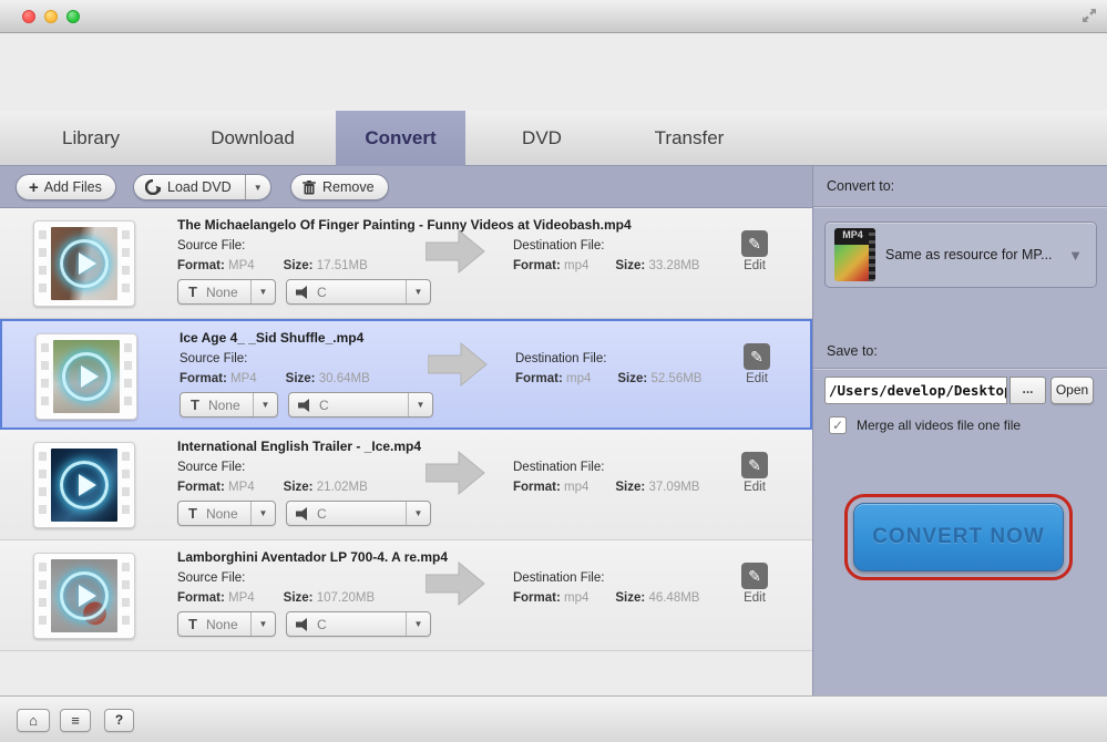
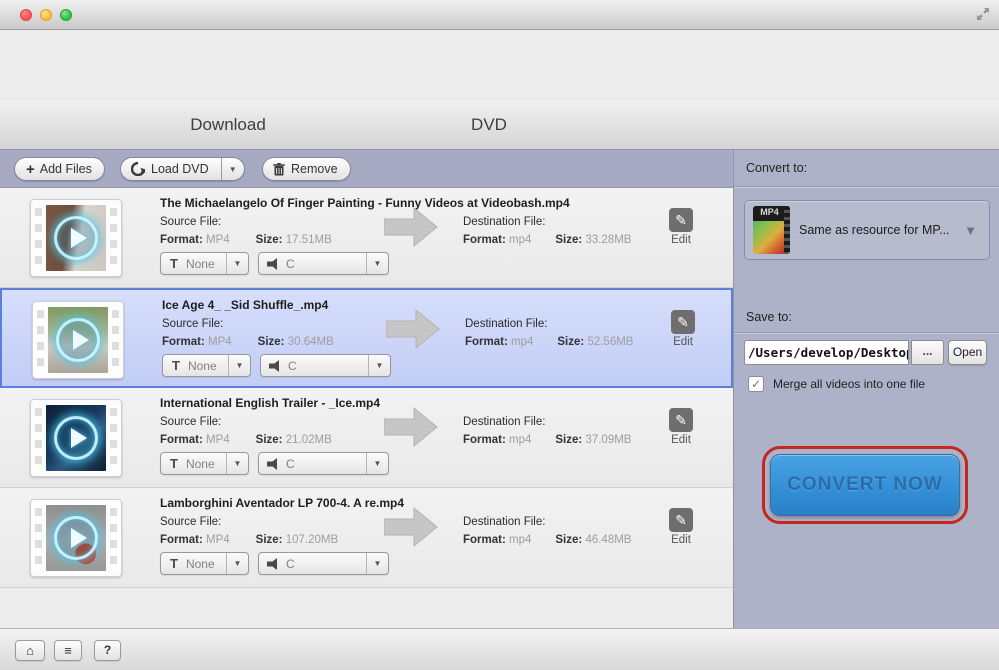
- Library
  Download
- Convert
  DVD
- Transfer
  +
  Add Files
  Load DVD
  ▼
  Remove
  The Michaelangelo Of Finger Painting - Funny Videos at Videobash.mp4
  Source File:
  Format: MP4 Size: 17.51MB
  T
  None
  ▼
  C
  ▼
  Destination File:
  Format: mp4 Size: 33.28MB
  ✎
  Edit
  Ice Age 4_ _Sid Shuffle_.mp4
  Source File:
  Format: MP4 Size: 30.64MB
  T
  None
  ▼
  C
  ▼
  Destination File:
  Format: mp4 Size: 52.56MB
  ✎
  Edit
  International English Trailer - _Ice.mp4
  Source File:
  Format: MP4 Size: 21.02MB
  T
  None
  ▼
  C
  ▼
  Destination File:
  Format: mp4 Size: 37.09MB
  ✎
  Edit
  Lamborghini Aventador LP 700-4. A re.mp4
  Source File:
  Format: MP4 Size: 107.20MB
  T
  None
  ▼
  C
  ▼
  Destination File:
  Format: mp4 Size: 46.48MB
  ✎
  Edit
  Convert to:
  MP4
  Same as resource for MP...
  ▼
  Save to:
  /Users/develop/Deskto
  ...
  Open
  ✓
- Merge all videos file one file
+ Merge all videos into one file
  CONVERT NOW
  ⌂
  ≡
  ?
